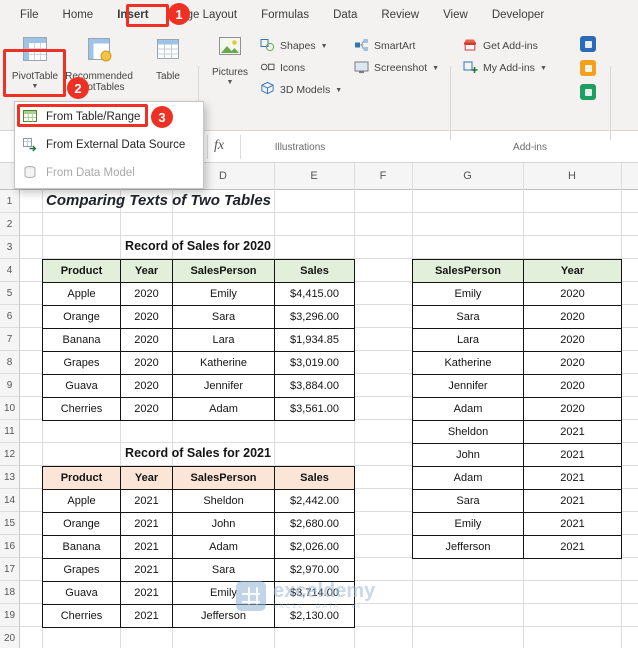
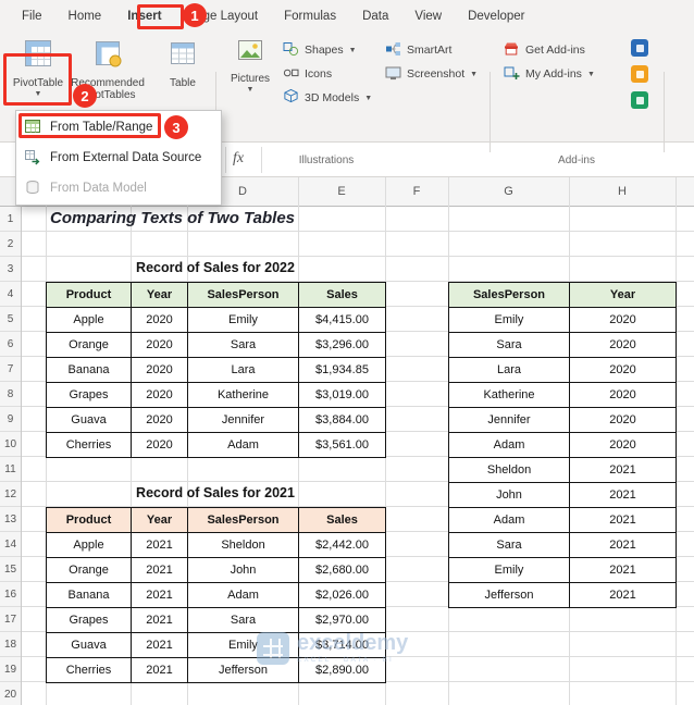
  File
  Home
  Insert
  e Layout
  Formulas
  Data
- Review
  View
  Developer
  PivotTable
  Recommended
  otTables
  Table
  Pictures
  Shapes
  Icons
  3D Models
  SmartArt
  Screenshot
  Get Add-ins
  My Add-ins
  Illustrations
  Add-ins
  fx
  D
  E
  F
  G
  H
  1
  2
  3
  4
  5
  6
  7
  8
  9
  10
  11
  12
  13
  14
  15
  16
  17
  18
  19
  20
  Comparing Texts of Two Tables
- Record of Sales for 2020
+ Record of Sales for 2022
  Product	Year	SalesPerson	Sales
  Apple	2020	Emily	$4,415.00
  Orange	2020	Sara	$3,296.00
  Banana	2020	Lara	$1,934.85
  Grapes	2020	Katherine	$3,019.00
  Guava	2020	Jennifer	$3,884.00
  Cherries	2020	Adam	$3,561.00
  SalesPerson	Year
  Emily	2020
  Sara	2020
  Lara	2020
  Katherine	2020
  Jennifer	2020
  Adam	2020
  Sheldon	2021
  John	2021
  Adam	2021
  Sara	2021
  Emily	2021
  Jefferson	2021
  Record of Sales for 2021
  Product	Year	SalesPerson	Sales
  Apple	2021	Sheldon	$2,442.00
  Orange	2021	John	$2,680.00
  Banana	2021	Adam	$2,026.00
  Grapes	2021	Sara	$2,970.00
  Guava	2021	Emily	$3,714.00
- Cherries	2021	Jefferson	$2,130.00
+ Cherries	2021	Jefferson	$2,890.00
  exceldemy
  From Table/Range
  From External Data Source
  From Data Model
  1
  2
  3
